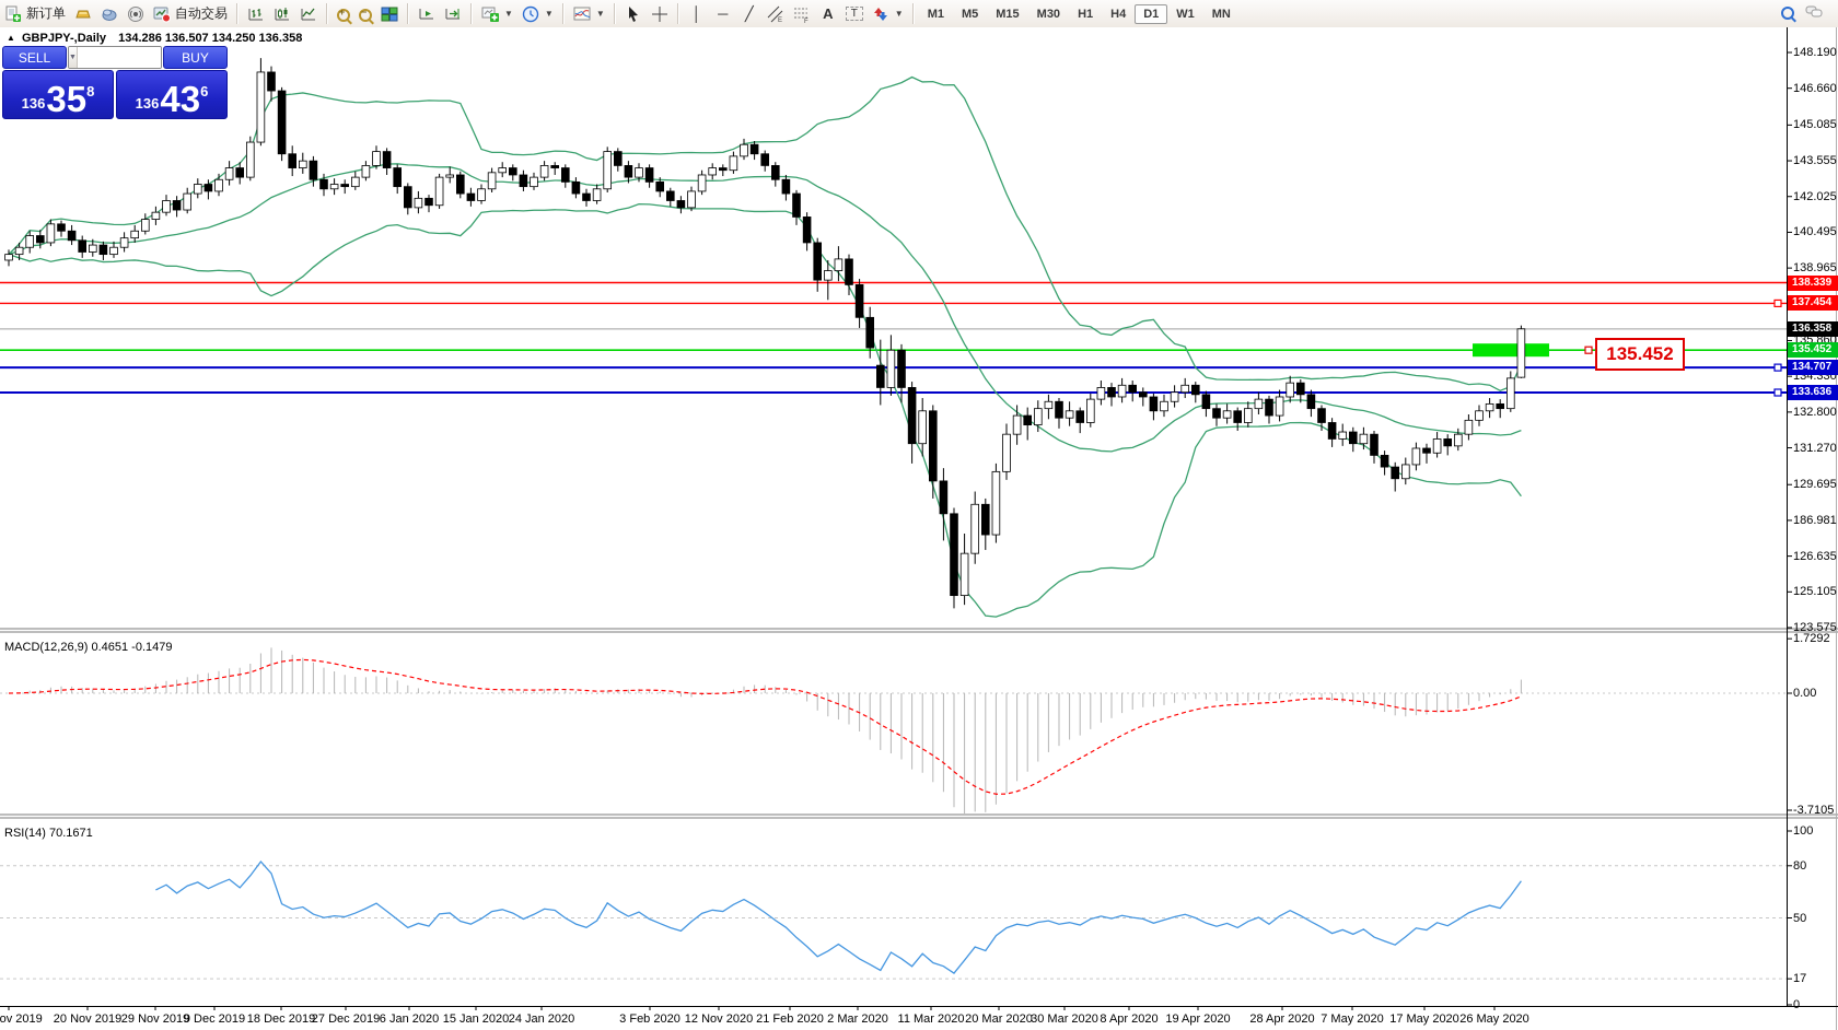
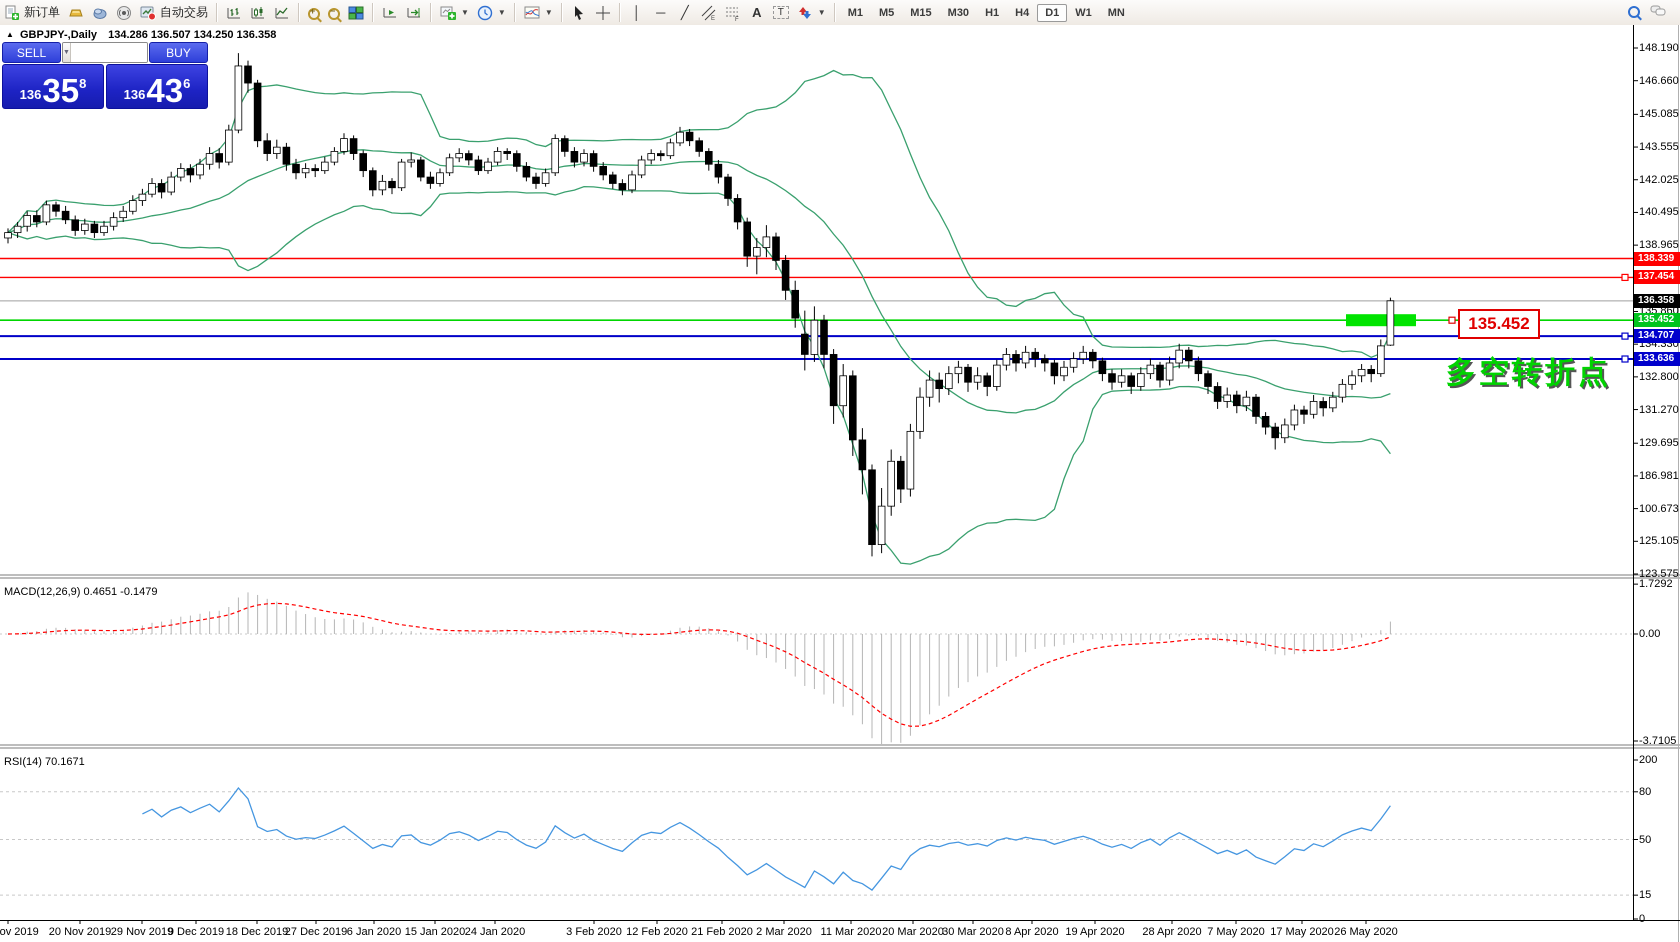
  新订单
  自动交易
  +
  −
  ▼
  ▼
  ▼
  │
  ─
  ╱
  A
  T
  ▼
  M1
  M5
  M15
  M30
  H1
  H4
  D1
  W1
  MN
  ▲ GBPJPY-,Daily 134.286 136.507 134.250 136.358
  SELL
  BUY
  136
  35
  8
  136
  43
  6
  MACD(12,26,9) 0.4651 -0.1479
  RSI(14) 70.1671
  135.452
+ 多空转折点
  148.190
  146.660
  145.085
  143.555
  142.025
  140.495
  138.965
  135.860
  134.330
  132.800
  131.270
  129.695
  186.981
- 126.635
+ 100.673
  125.105
  123.575
  1.7292
  0.00
  -3.7105
- 100
+ 200
  80
  50
- 17
+ 15
  0
  138.339
  137.454
  136.358
  135.452
  134.707
  133.636
  20 Nov 2019
  29 Nov 2019
  9 Dec 2019
  18 Dec 2019
  27 Dec 2019
  6 Jan 2020
  15 Jan 2020
  24 Jan 2020
  3 Feb 2020
- 12 Nov 2020
+ 12 Feb 2020
  21 Feb 2020
  2 Mar 2020
  11 Mar 2020
  20 Mar 2020
  30 Mar 2020
  8 Apr 2020
  19 Apr 2020
  28 Apr 2020
  7 May 2020
  17 May 2020
  26 May 2020
